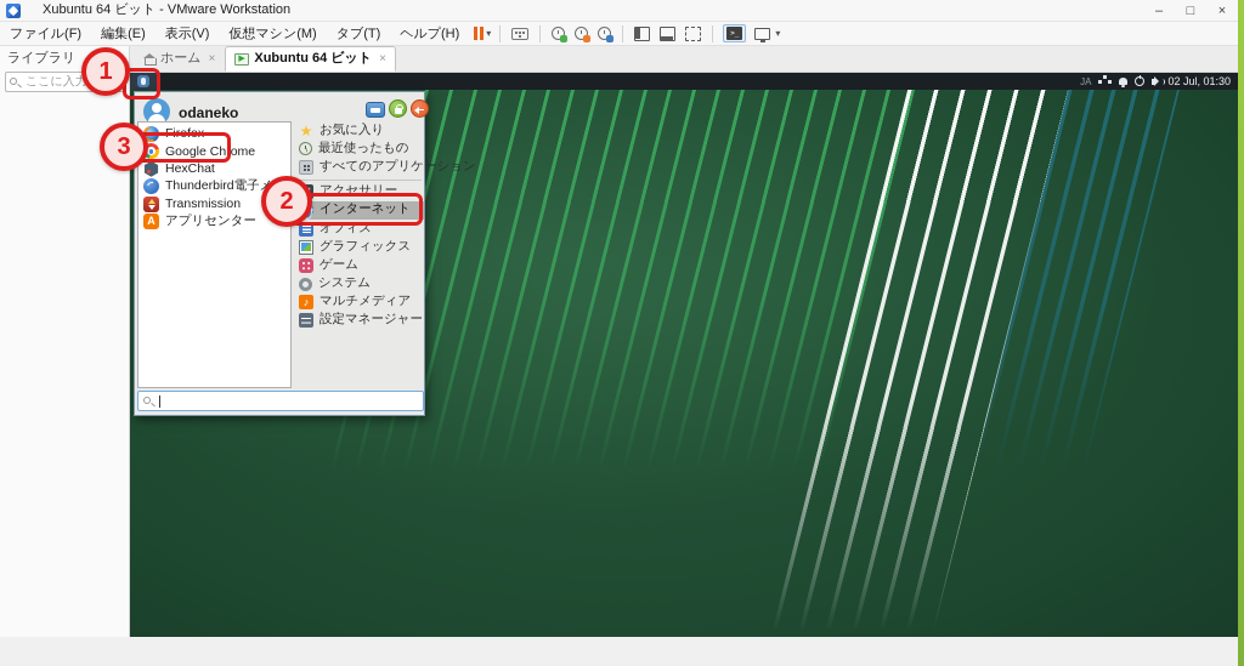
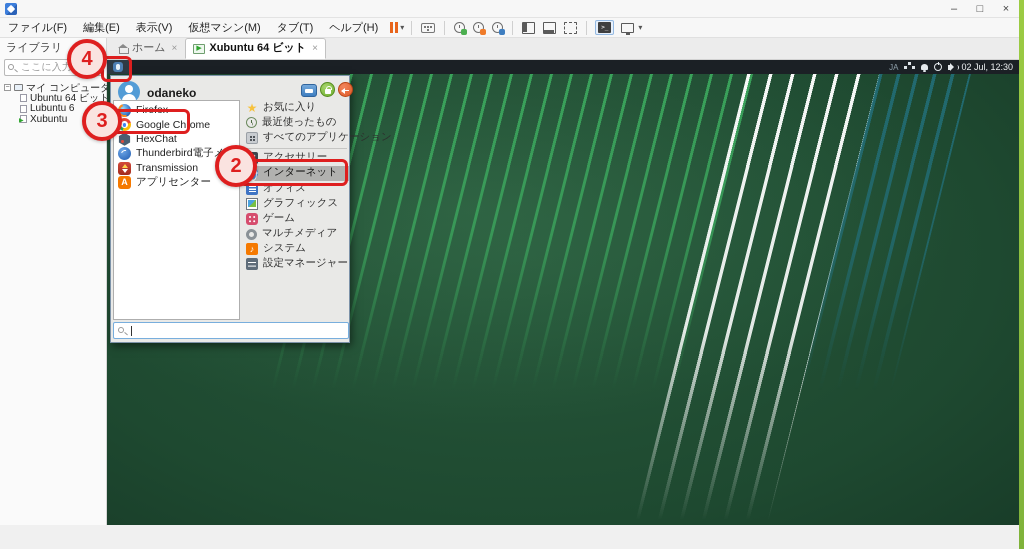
- Xubuntu 64 ビット - VMware Workstation
  –
  □
  ×
  ファイル(F)
  編集(E)
  表示(V)
  仮想マシン(M)
  タブ(T)
  ヘルプ(H)
  ▾
  ▾
  ホーム
  ×
  Xubuntu 64 ビット
  ×
  ライブラリ
  ここに入力
+ マイ コンピュータ
+ Ubuntu 64 ビット
+ Lubuntu 6
+ Xubuntu
  JA
- 02 Jul, 01:30
+ 02 Jul, 12:30
  odaneko
  Firefox
  Google Chrome
  HexChat
  Thunderbird電子
  Transmission
  A
  アプリセンター
  ★
  お気に入り
  最近使ったもの
  すべてのアプリケーション
  アクセサリー
  インターネット
  オフィス
  グラフィックス
  ゲーム
- システム
+ マルチメディア
  ♪
- マルチメディア
+ システム
  設定マネージャー
- 1
+ 4
  2
  3
